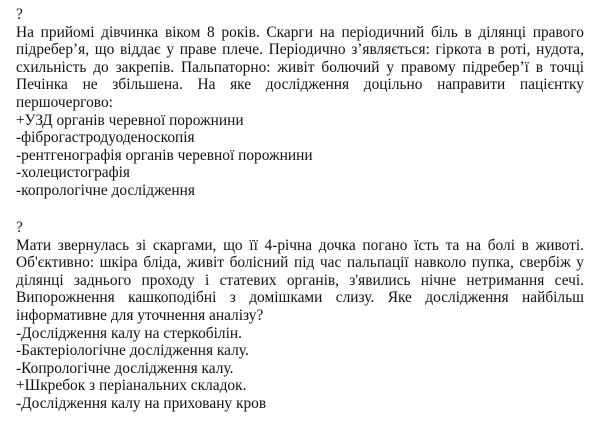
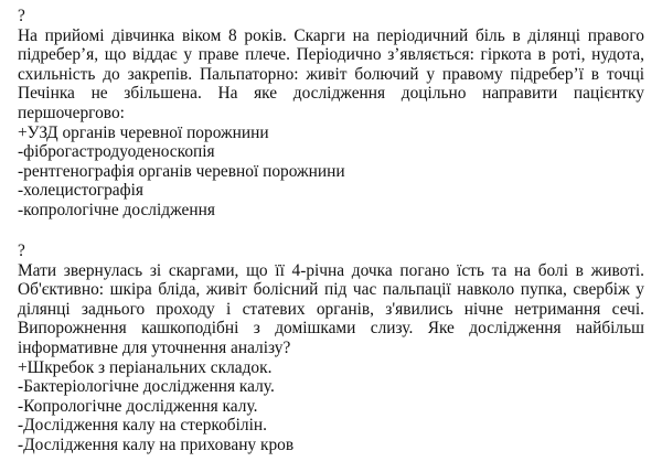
  ?
  На прийомі дівчинка віком 8 років. Скарги на періодичний біль в ділянці правого
  підребер’я, що віддає у праве плече. Періодично з’являється: гіркота в роті, нудота,
  схильність до закрепів. Пальпаторно: живіт болючий у правому підребер’ї в точці
  Печінка не збільшена. На яке дослідження доцільно направити пацієнтку
  першочергово:
  +УЗД органів черевної порожнини
  -фіброгастродуоденоскопія
  -рентгенографія органів черевної порожнини
  -холецистографія
  -копрологічне дослідження
  ?
  Мати звернулась зі скаргами, що її 4-річна дочка погано їсть та на болі в животі.
  Об'єктивно: шкіра бліда, живіт болісний під час пальпації навколо пупка, свербіж у
  ділянці заднього проходу і статевих органів, з'явились нічне нетримання сечі.
  Випорожнення кашкоподібні з домішками слизу. Яке дослідження найбільш
  інформативне для уточнення аналізу?
- -Дослідження калу на стеркобілін.
+ +Шкребок з періанальних складок.
  -Бактеріологічне дослідження калу.
  -Копрологічне дослідження калу.
- +Шкребок з періанальних складок.
+ -Дослідження калу на стеркобілін.
  -Дослідження калу на приховану кров
